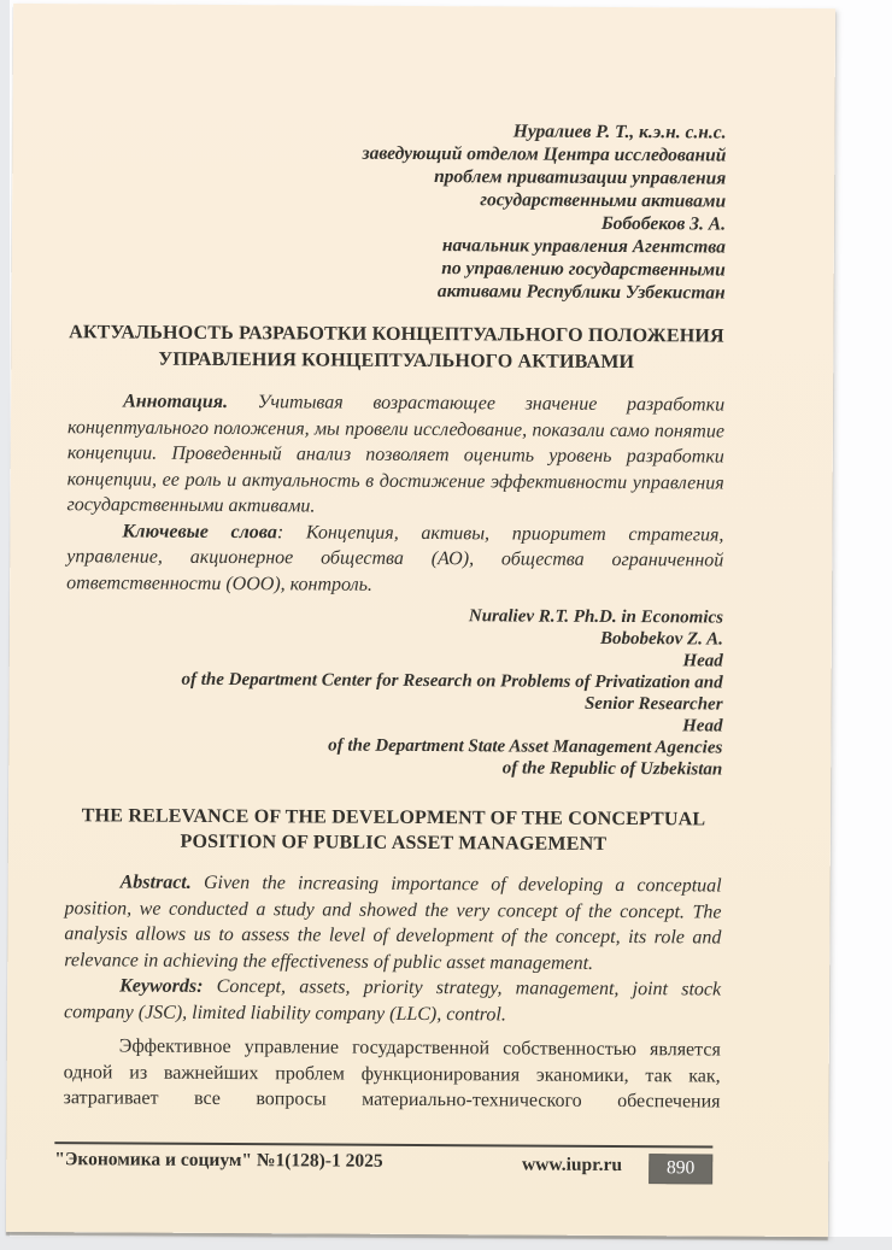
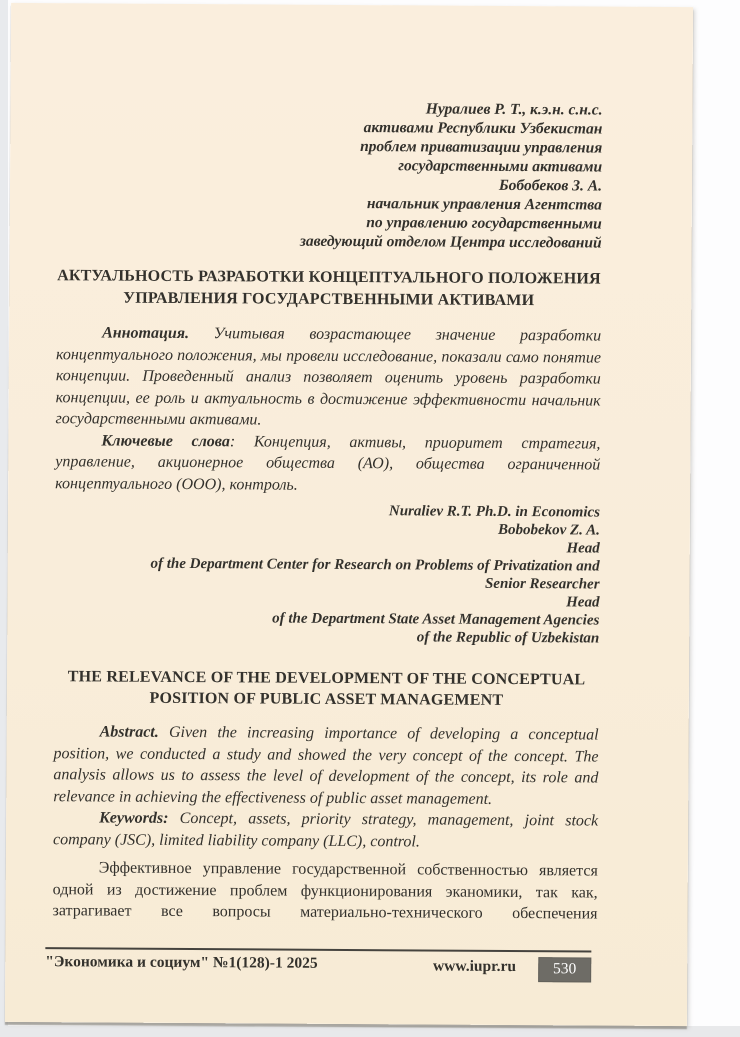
  Нуралиев Р. Т., к.э.н. с.н.с.
- заведующий отделом Центра исследований
+ активами Республики Узбекистан
  проблем приватизации управления
  государственными активами
  Бобобеков З. А.
  начальник управления Агентства
  по управлению государственными
- активами Республики Узбекистан
+ заведующий отделом Центра исследований
- АКТУАЛЬНОСТЬ РАЗРАБОТКИ КОНЦЕПТУАЛЬНОГО ПОЛОЖЕНИЯ УПРАВЛЕНИЯ КОНЦЕПТУАЛЬНОГО АКТИВАМИ
+ АКТУАЛЬНОСТЬ РАЗРАБОТКИ КОНЦЕПТУАЛЬНОГО ПОЛОЖЕНИЯ УПРАВЛЕНИЯ ГОСУДАРСТВЕННЫМИ АКТИВАМИ
- Аннотация. Учитывая возрастающее значение разработки концептуального положения, мы провели исследование, показали само понятие концепции. Проведенный анализ позволяет оценить уровень разработки концепции, ее роль и актуальность в достижение эффективности управления государственными активами.
+ Аннотация. Учитывая возрастающее значение разработки концептуального положения, мы провели исследование, показали само понятие концепции. Проведенный анализ позволяет оценить уровень разработки концепции, ее роль и актуальность в достижение эффективности начальник государственными активами.
- Ключевые слова: Концепция, активы, приоритет стратегия, управление, акционерное общества (АО), общества ограниченной ответственности (ООО), контроль.
+ Ключевые слова: Концепция, активы, приоритет стратегия, управление, акционерное общества (АО), общества ограниченной концептуального (ООО), контроль.
  Nuraliev R.T. Ph.D. in Economics
  Bobobekov Z. A.
  Head
  of the Department Center for Research on Problems of Privatization and
  Senior Researcher
  Head
  of the Department State Asset Management Agencies
  of the Republic of Uzbekistan
  THE RELEVANCE OF THE DEVELOPMENT OF THE CONCEPTUAL POSITION OF PUBLIC ASSET MANAGEMENT
  Abstract. Given the increasing importance of developing a conceptual position, we conducted a study and showed the very concept of the concept. The analysis allows us to assess the level of development of the concept, its role and relevance in achieving the effectiveness of public asset management.
  Keywords: Concept, assets, priority strategy, management, joint stock company (JSC), limited liability company (LLC), control.
- Эффективное управление государственной собственностью является одной из важнейших проблем функционирования эканомики, так как, затрагивает все вопросы материально-технического обеспечения
+ Эффективное управление государственной собственностью является одной из достижение проблем функционирования эканомики, так как, затрагивает все вопросы материально-технического обеспечения
  "Экономика и социум" №1(128)-1 2025
  www.iupr.ru
- 890
+ 530
